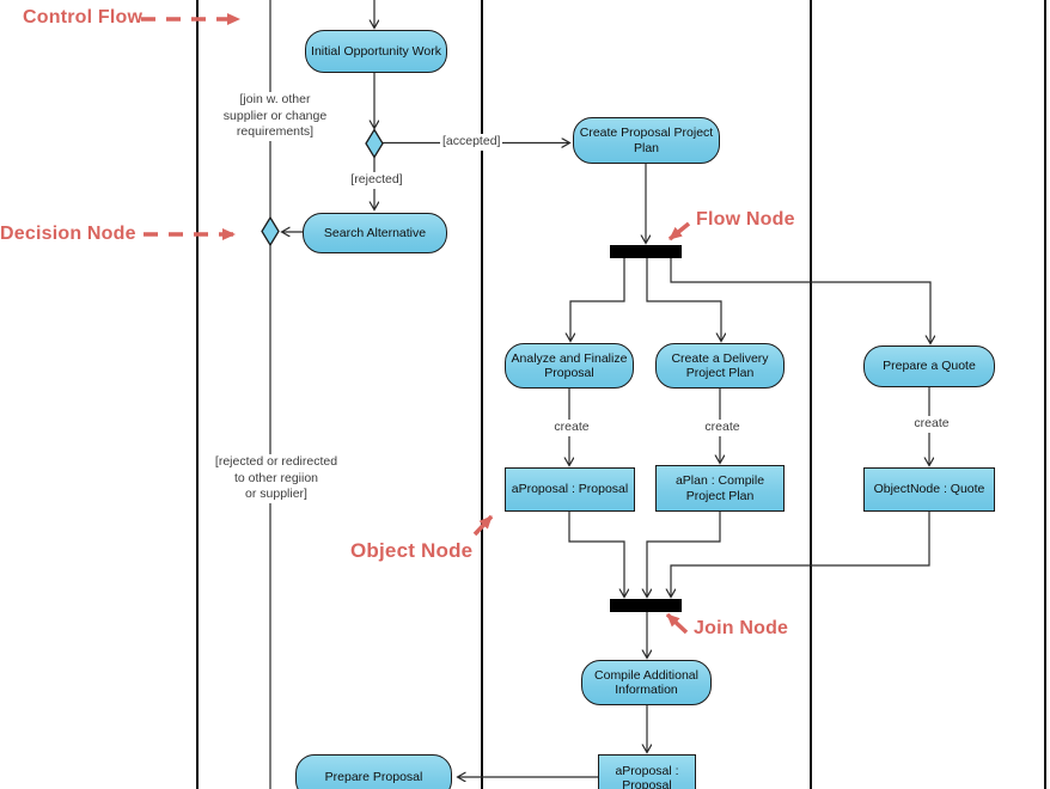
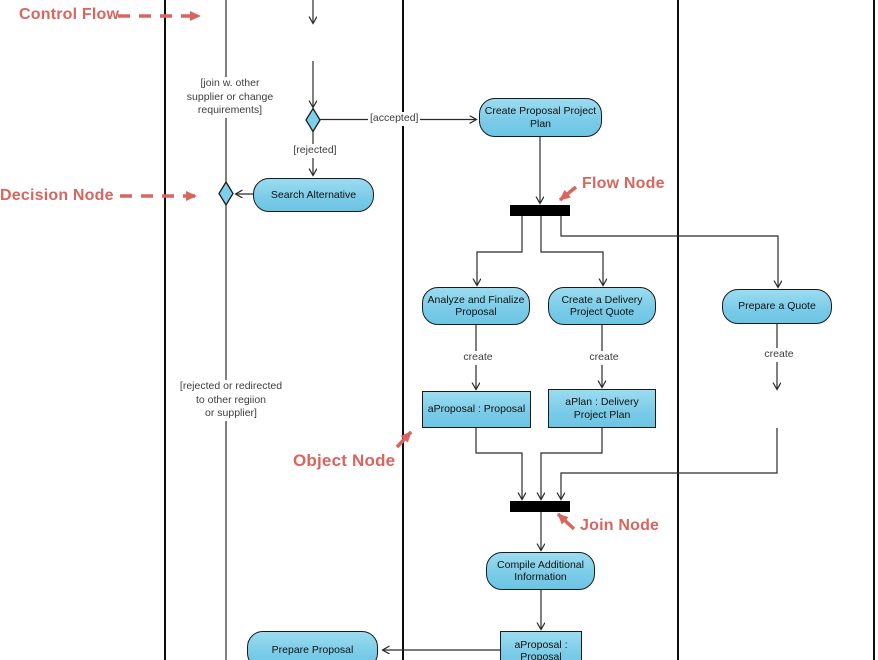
- Initial Opportunity Work
  Search Alternative
  Create Proposal Project Plan
  Analyze and Finalize Proposal
- Create a Delivery Project Plan
+ Create a Delivery Project Quote
  Prepare a Quote
  Compile Additional Information
  Prepare Proposal
  aProposal : Proposal
- aPlan : Compile Project Plan
+ aPlan : Delivery Project Plan
- ObjectNode : Quote
  aProposal : Proposal
  [join w. other
  supplier or change
  requirements]
  [accepted]
  [rejected]
  [rejected or redirected
  to other regiion
  or supplier]
  create
  create
  create
  Control Flow
  Decision Node
  Flow Node
  Object Node
  Join Node
